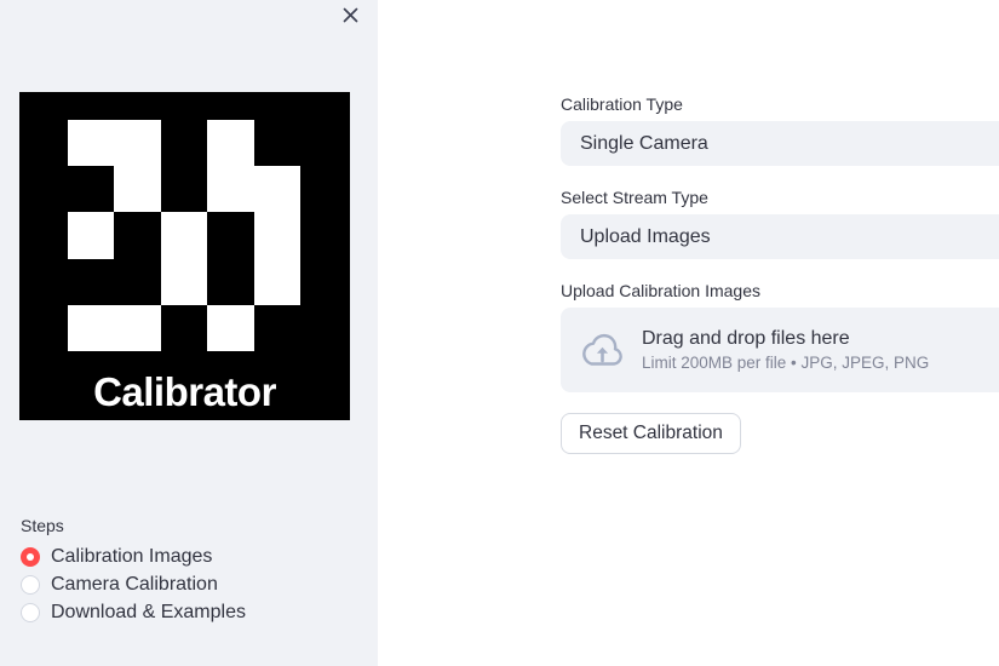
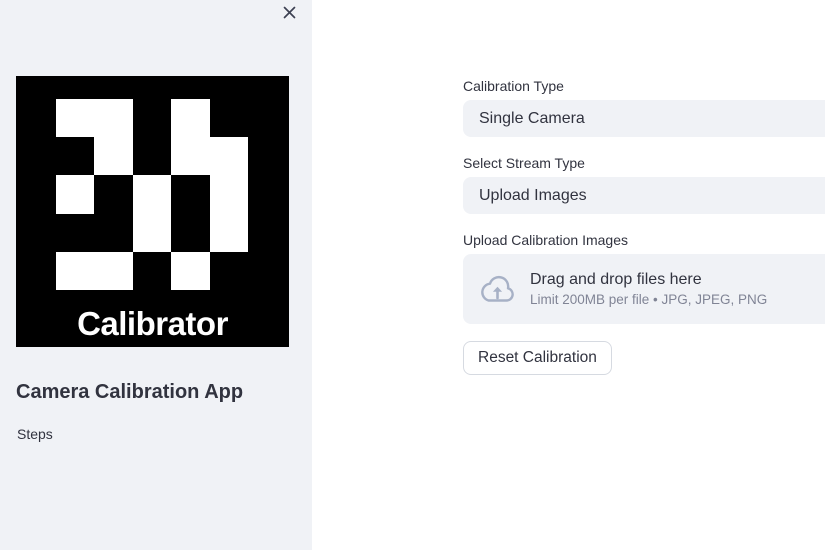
  Calibrator
+ Camera Calibration App
  Steps
- Calibration Images
- Camera Calibration
- Download & Examples
  Calibration Type
  Single Camera
  Select Stream Type
  Upload Images
  Upload Calibration Images
  Drag and drop files here
  Limit 200MB per file • JPG, JPEG, PNG
  Reset Calibration
